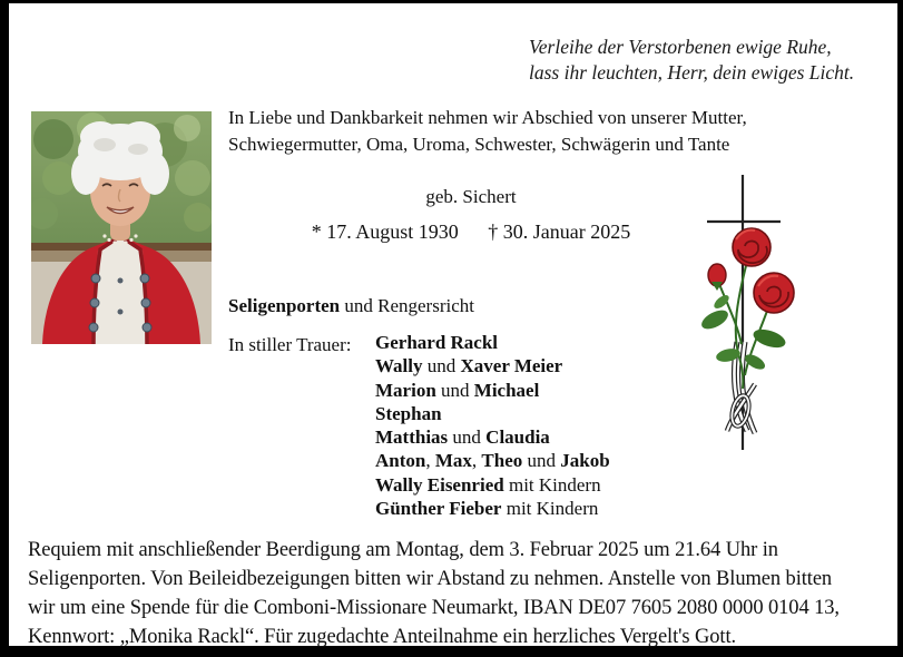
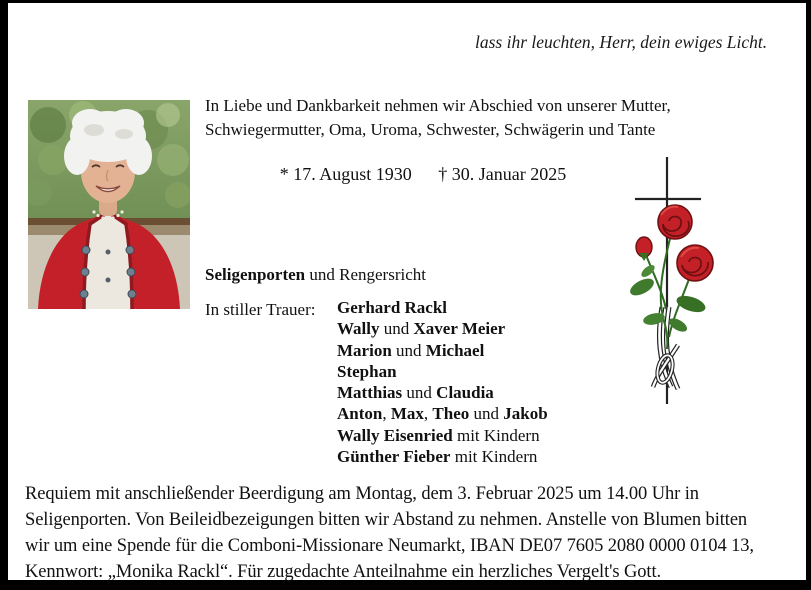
- Verleihe der Verstorbenen ewige Ruhe,
  lass ihr leuchten, Herr, dein ewiges Licht.
  In Liebe und Dankbarkeit nehmen wir Abschied von unserer Mutter, Schwiegermutter, Oma, Uroma, Schwester, Schwägerin und Tante
- geb. Sichert
  * 17. August 1930 † 30. Januar 2025
  Seligenporten und Rengersricht
  In stiller Trauer:
  Gerhard Rackl
  Wally und Xaver Meier
  Marion und Michael
  Stephan
  Matthias und Claudia
  Anton, Max, Theo und Jakob
  Wally Eisenried mit Kindern
  Günther Fieber mit Kindern
- Requiem mit anschließender Beerdigung am Montag, dem 3. Februar 2025 um 21.64 Uhr in
+ Requiem mit anschließender Beerdigung am Montag, dem 3. Februar 2025 um 14.00 Uhr in
  Seligenporten. Von Beileidbezeigungen bitten wir Abstand zu nehmen. Anstelle von Blumen bitten
  wir um eine Spende für die Comboni-Missionare Neumarkt, IBAN DE07 7605 2080 0000 0104 13,
  Kennwort: „Monika Rackl“. Für zugedachte Anteilnahme ein herzliches Vergelt's Gott.
